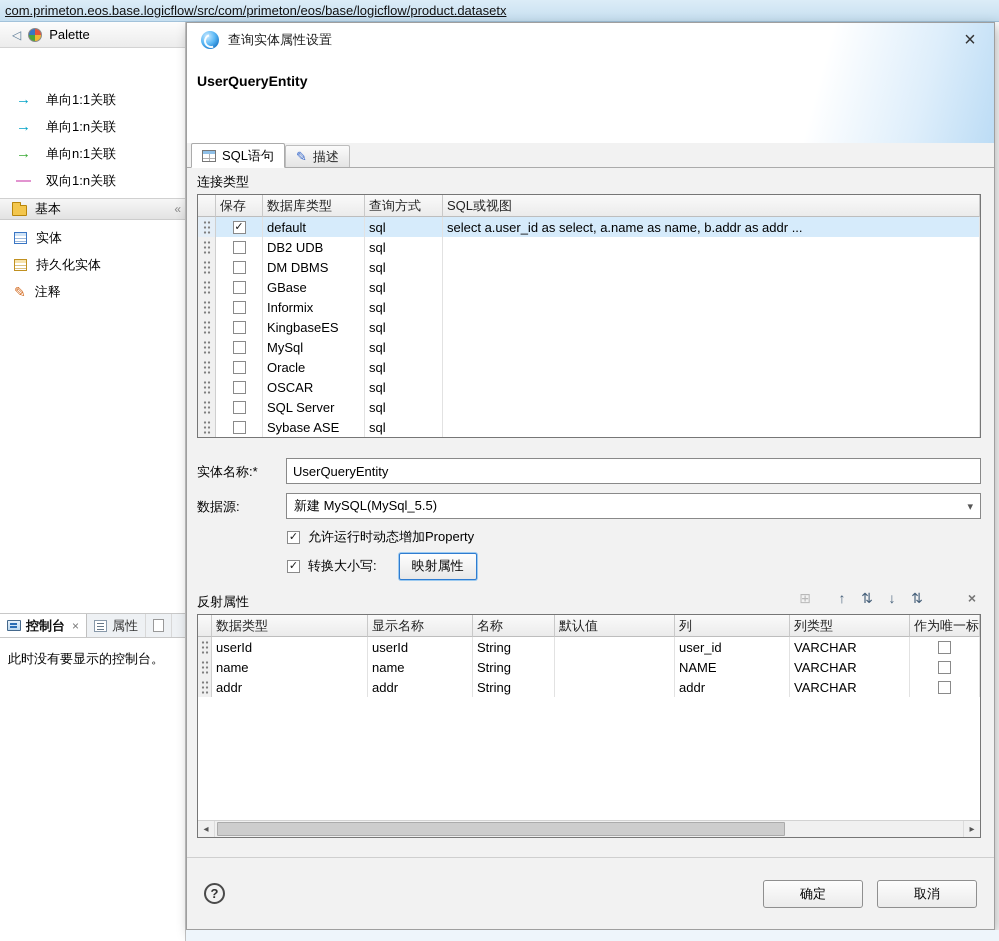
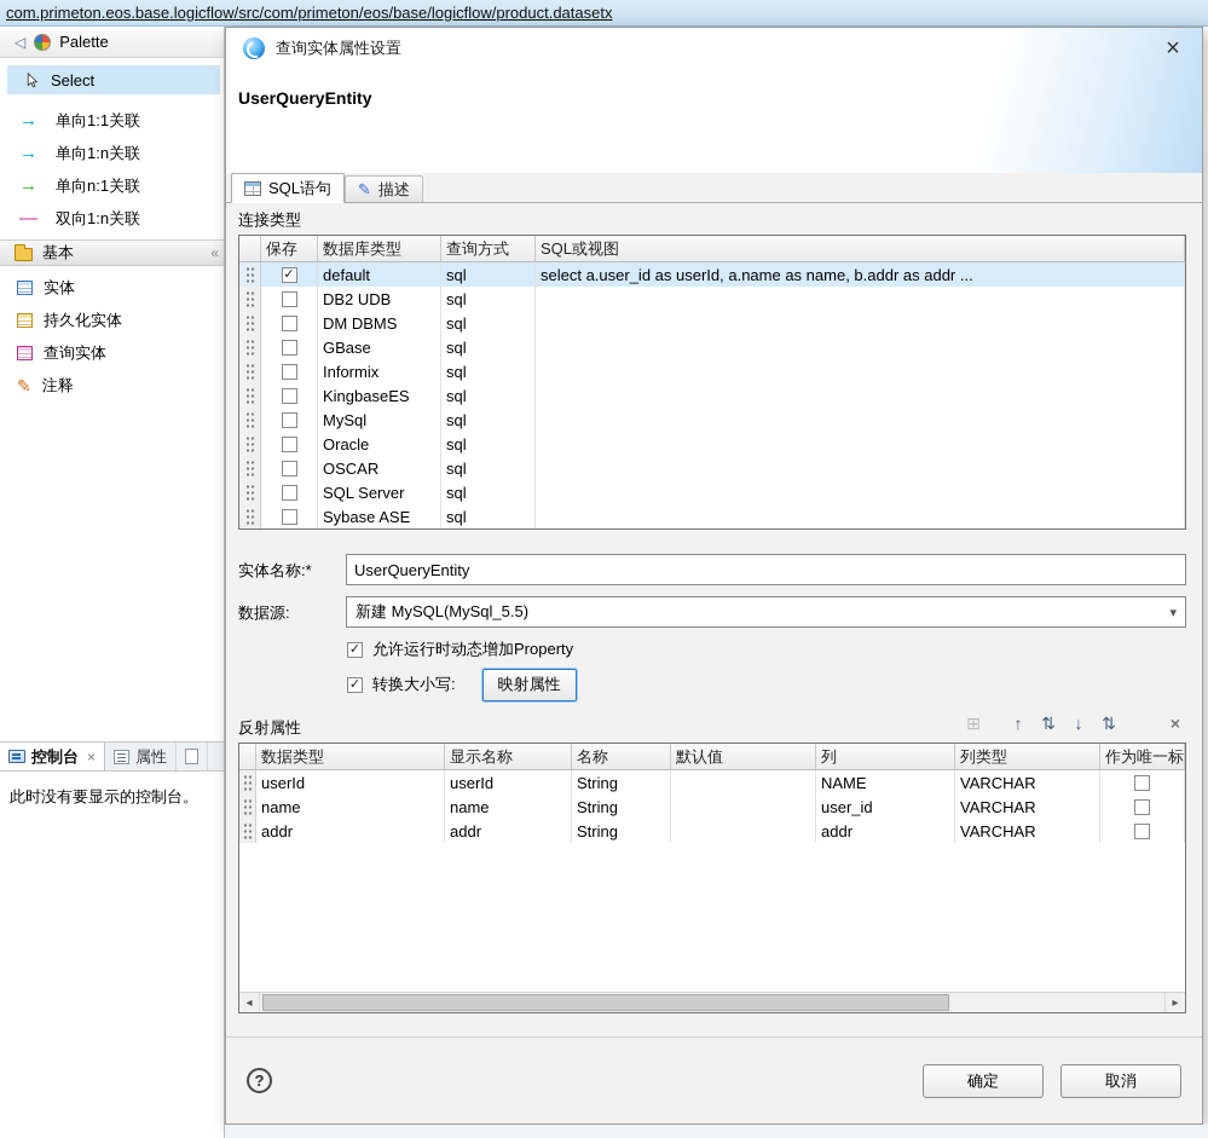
  com.primeton.eos.base.logicflow/src/com/primeton/eos/base/logicflow/product.datasetx
  ◁
  Palette
+ Select
  →
  单向1:1关联
  →
  单向1:n关联
  →
  单向n:1关联
  —
  双向1:n关联
  基本
  «
  实体
  持久化实体
+ 查询实体
  ✎
  注释
  控制台
  ×
  属性
  此时没有要显示的控制台。
  查询实体属性设置
  ×
  UserQueryEntity
  SQL语句
  ✎
  描述
  连接类型
  保存
  数据库类型
  查询方式
  SQL或视图
  ✓
  default
  sql
- select a.user_id as select, a.name as name, b.addr as addr ...
+ select a.user_id as userId, a.name as name, b.addr as addr ...
  DB2 UDB
  sql
  DM DBMS
  sql
  GBase
  sql
  Informix
  sql
  KingbaseES
  sql
  MySql
  sql
  Oracle
  sql
  OSCAR
  sql
  SQL Server
  sql
  Sybase ASE
  sql
  实体名称:*
  UserQueryEntity
  数据源:
  新建 MySQL(MySql_5.5)
  ▾
  ✓
  允许运行时动态增加Property
  ✓
  转换大小写:
  映射属性
  反射属性
  ⊞
  ↑
  ⇅
  ↓
  ⇅
  ×
  数据类型
  显示名称
  名称
  默认值
  列
  列类型
  userId
  userId
  String
- user_id
+ NAME
  VARCHAR
  name
  name
  String
- NAME
+ user_id
  VARCHAR
  addr
  addr
  String
  addr
  VARCHAR
  ◂
  ▸
  ?
  确定
  取消
